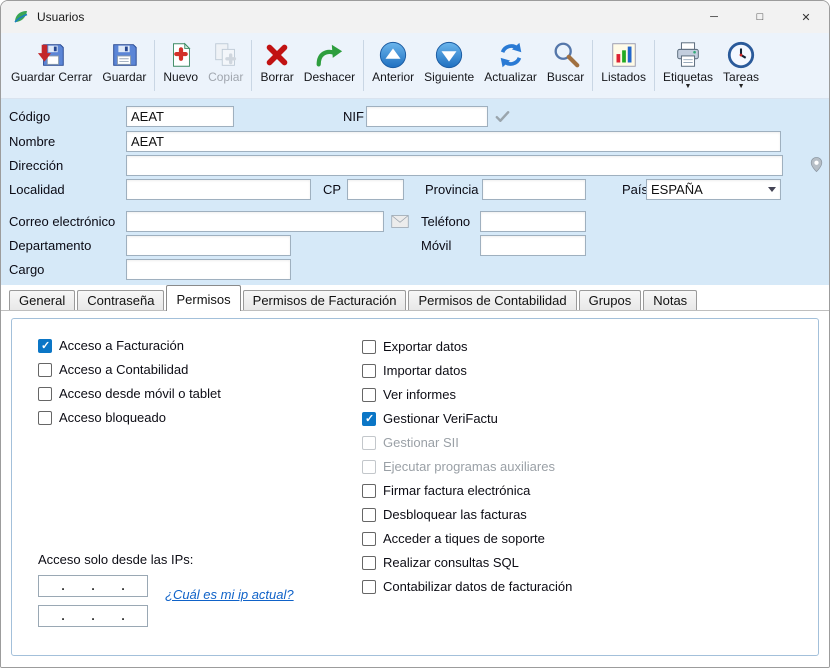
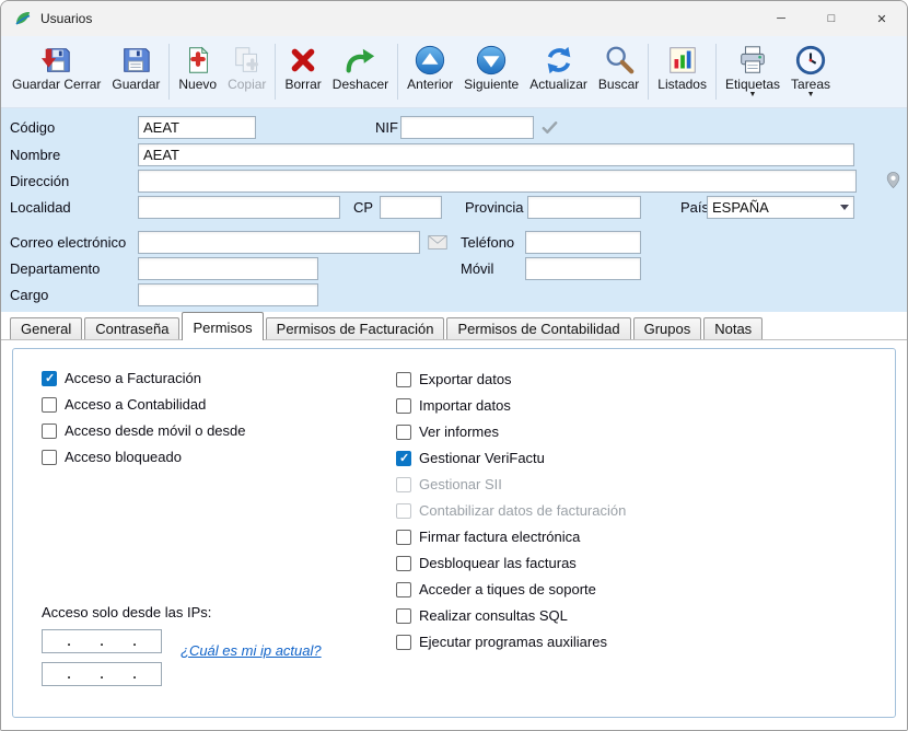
  Usuarios
  ─
  □
  ✕
  Guardar Cerrar
  Guardar
  Nuevo
  Copiar
  Borrar
  Deshacer
  Anterior
  Siguiente
  Actualizar
  Buscar
  Listados
  Etiquetas
  Tareas
  Código
  AEAT
  NIF
  Nombre
  AEAT
  Dirección
  Localidad
  CP
  Provincia
  País
  ESPAÑA
  Correo electrónico
  Teléfono
  Departamento
  Móvil
  Cargo
  General
  Contraseña
  Permisos
  Permisos de Facturación
  Permisos de Contabilidad
  Grupos
  Notas
  Acceso a Facturación
  Acceso a Contabilidad
- Acceso desde móvil o tablet
+ Acceso desde móvil o desde
  Acceso bloqueado
  Exportar datos
  Importar datos
  Ver informes
  Gestionar VeriFactu
  Gestionar SII
- Ejecutar programas auxiliares
+ Contabilizar datos de facturación
  Firmar factura electrónica
  Desbloquear las facturas
  Acceder a tiques de soporte
  Realizar consultas SQL
- Contabilizar datos de facturación
+ Ejecutar programas auxiliares
  Acceso solo desde las IPs:
  . . .
  ¿Cuál es mi ip actual?
  . . .
